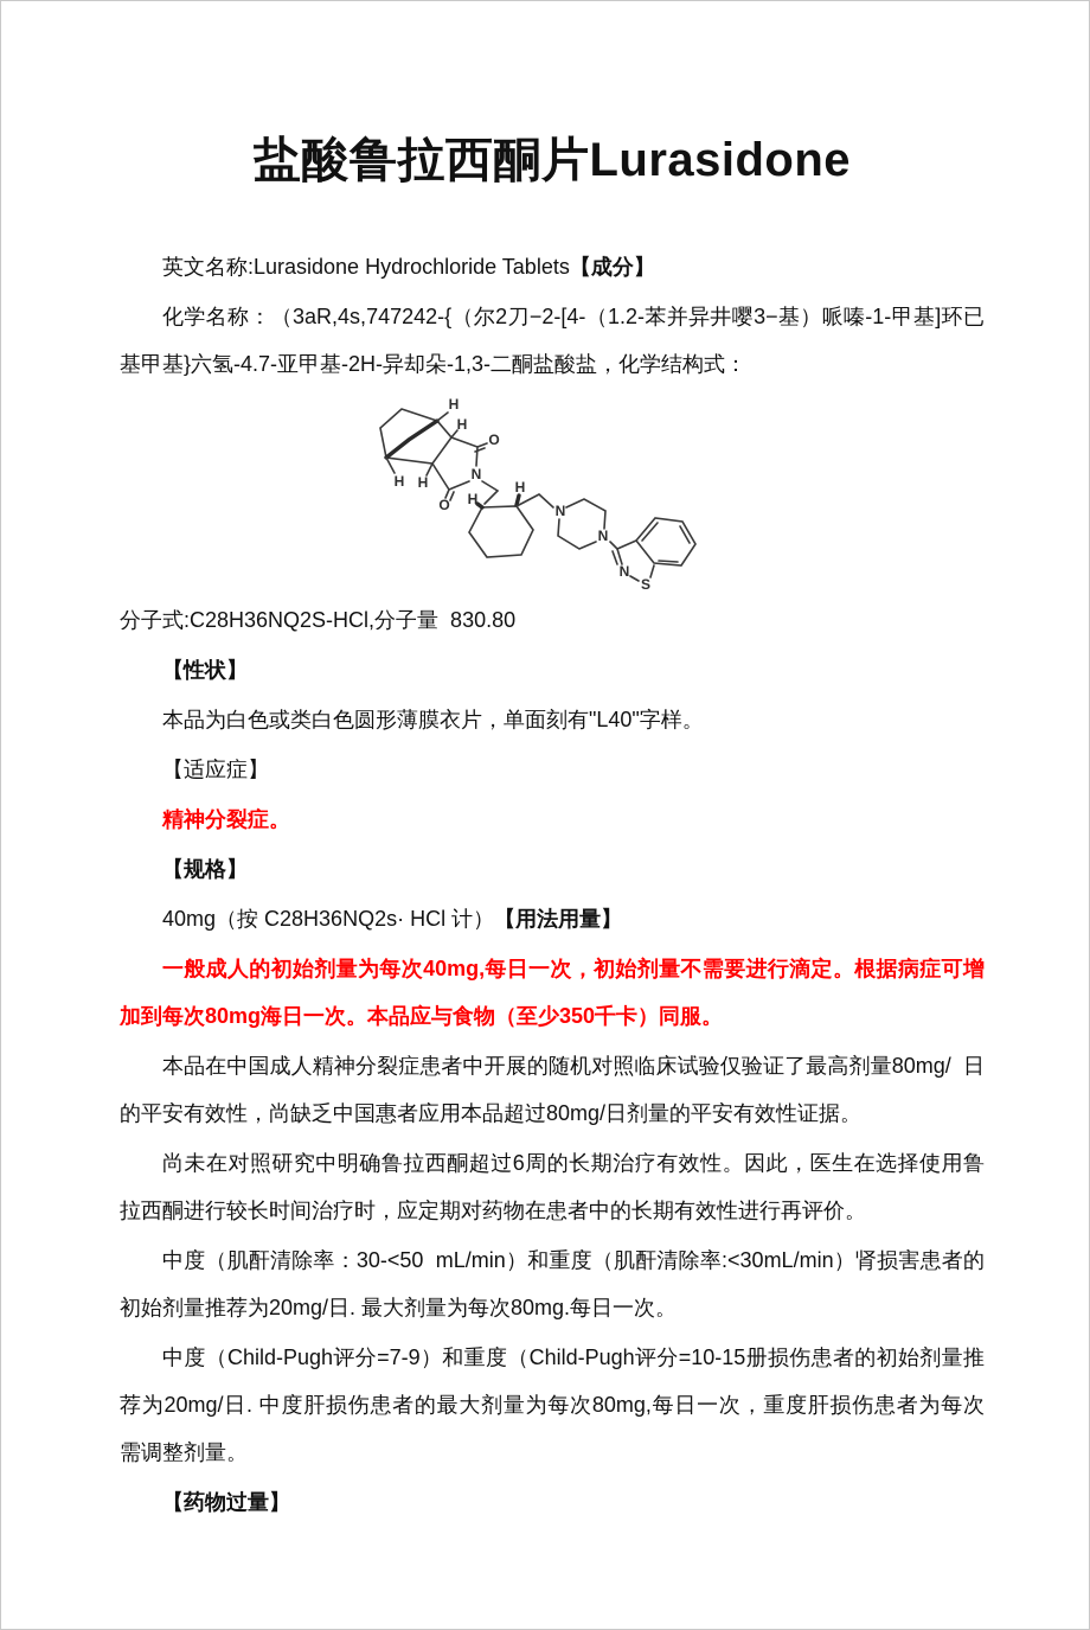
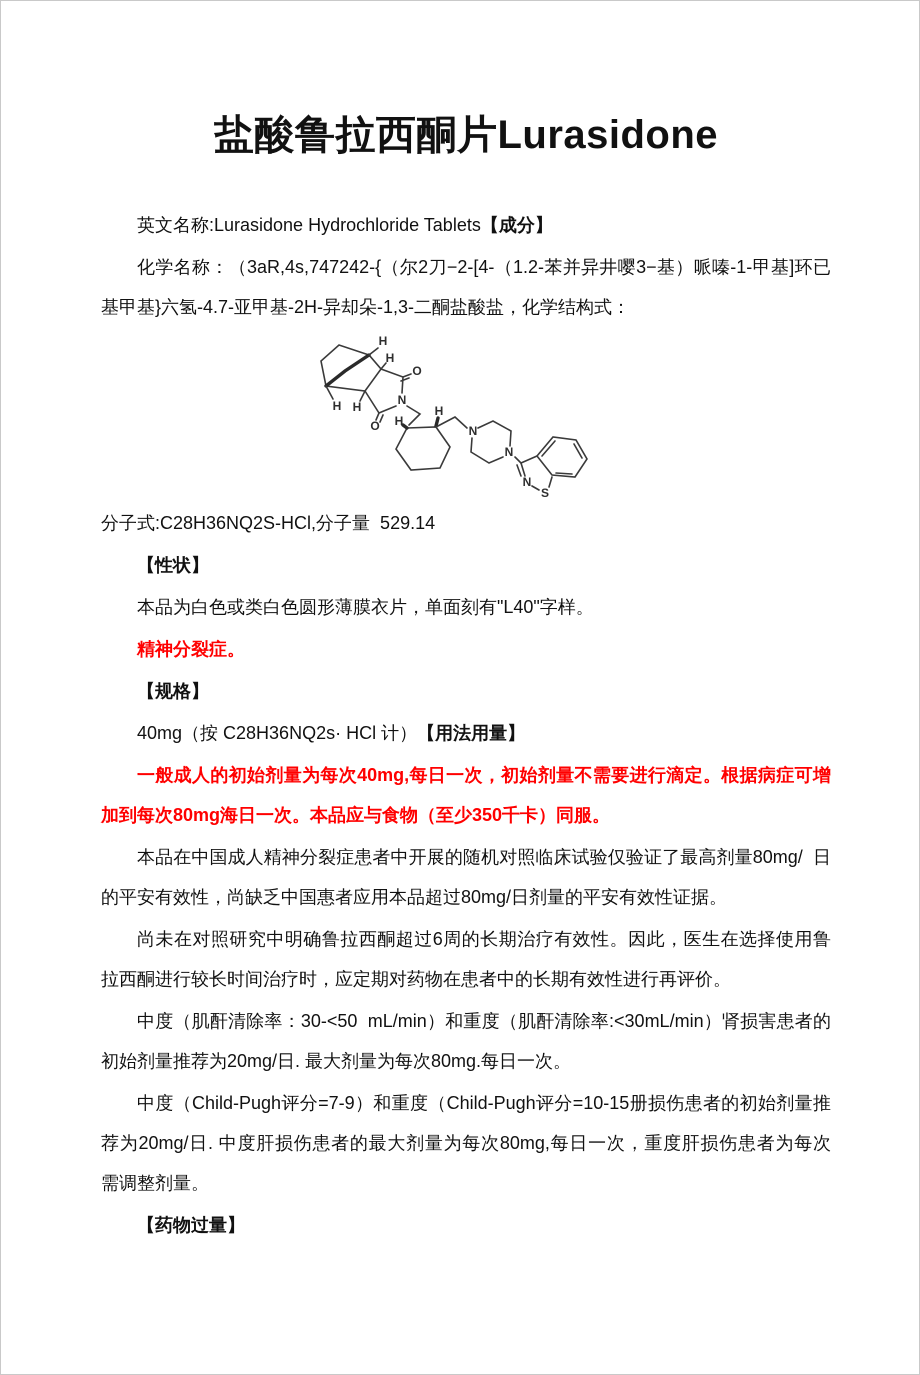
  盐酸鲁拉西酮片Lurasidone
  英文名称:Lurasidone Hydrochloride Tablets【成分】
  化学名称：（3aR,4s,747242-{（尔2刀−2-[4-（1.2-苯并异井嘤3−基）哌嗪-1-甲基]环已基甲基}六氢-4.7-亚甲基-2H-异却朵-1,3-二酮盐酸盐，化学结构式：
  H
  H
  O
  N
  H
  H
  O
  H
  H
  N
  N
  N
  S
- 分子式:C28H36NQ2S-HCl,分子量 830.80
+ 分子式:C28H36NQ2S-HCl,分子量 529.14
  【性状】
  本品为白色或类白色圆形薄膜衣片，单面刻有"L40"字样。
- 【适应症】
  精神分裂症。
  【规格】
  40mg（按 C28H36NQ2s· HCl 计）【用法用量】
  一般成人的初始剂量为每次40mg,每日一次，初始剂量不需要进行滴定。根据病症可增 加到每次80mg海日一次。本品应与食物（至少350千卡）同服。
  本品在中国成人精神分裂症患者中开展的随机对照临床试验仅验证了最高剂量80mg/ 日的平安有效性，尚缺乏中国惠者应用本品超过80mg/日剂量的平安有效性证据。
  尚未在对照研究中明确鲁拉西酮超过6周的长期治疗有效性。因此，医生在选择使用鲁 拉西酮进行较长时间治疗时，应定期对药物在患者中的长期有效性进行再评价。
  中度（肌酐清除率：30-<50 mL/min）和重度（肌酐清除率:<30mL/min）肾损害患者的初始剂量推荐为20mg/日. 最大剂量为每次80mg.每日一次。
  中度（Child-Pugh评分=7-9）和重度（Child-Pugh评分=10-15册损伤患者的初始剂量推 荐为20mg/日. 中度肝损伤患者的最大剂量为每次80mg,每日一次，重度肝损伤患者为每次 需调整剂量。
  【药物过量】
